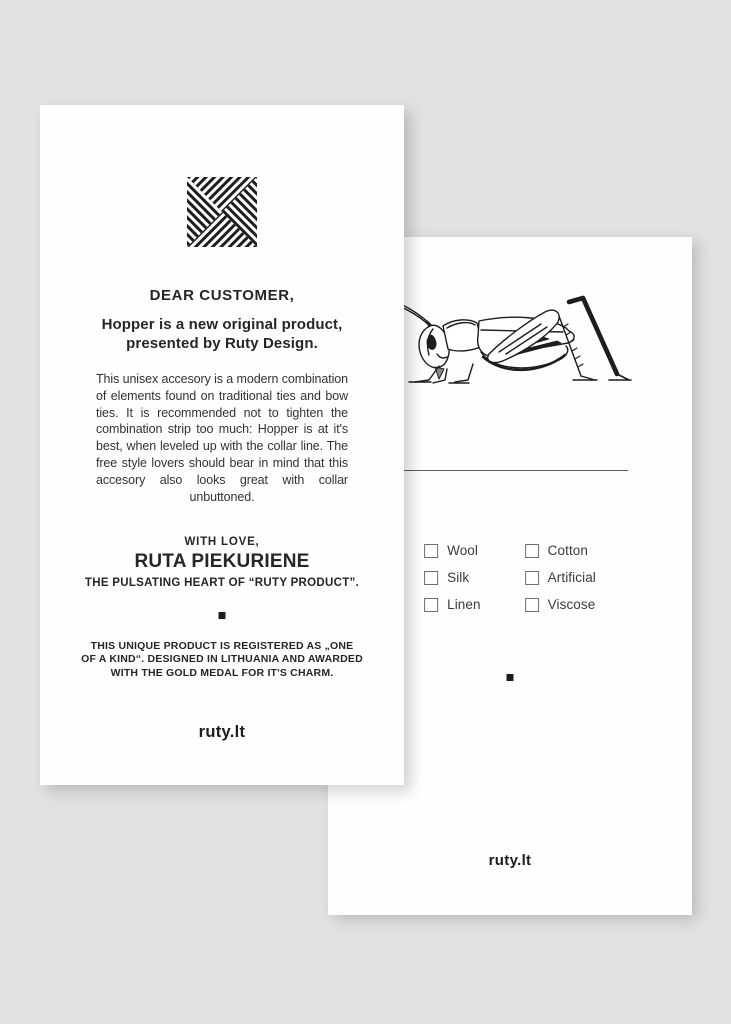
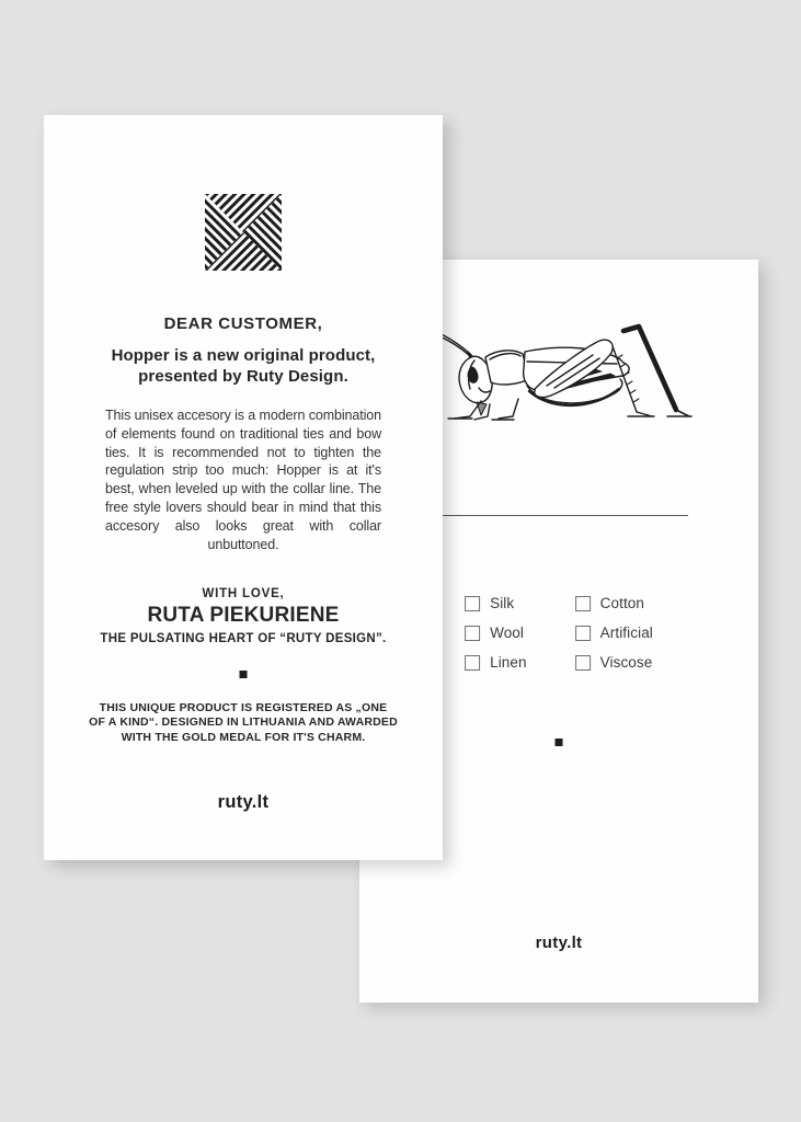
- Wool
+ Silk
  Cotton
- Silk
+ Wool
  Artificial
  Linen
  Viscose
  ruty.lt
  DEAR CUSTOMER,
  Hopper is a new original product,
  presented by Ruty Design.
- This unisex accesory is a modern combination of elements found on traditional ties and bow ties. It is recommended not to tighten the combination strip too much: Hopper is at it's best, when leveled up with the collar line. The free style lovers should bear in mind that this accesory also looks great with collar unbuttoned.
+ This unisex accesory is a modern combination of elements found on traditional ties and bow ties. It is recommended not to tighten the regulation strip too much: Hopper is at it's best, when leveled up with the collar line. The free style lovers should bear in mind that this accesory also looks great with collar unbuttoned.
  WITH LOVE,
  RUTA PIEKURIENE
- THE PULSATING HEART OF “RUTY PRODUCT”.
+ THE PULSATING HEART OF “RUTY DESIGN”.
  THIS UNIQUE PRODUCT IS REGISTERED AS „ONE
  OF A KIND“. DESIGNED IN LITHUANIA AND AWARDED
  WITH THE GOLD MEDAL FOR IT'S CHARM.
  ruty.lt
